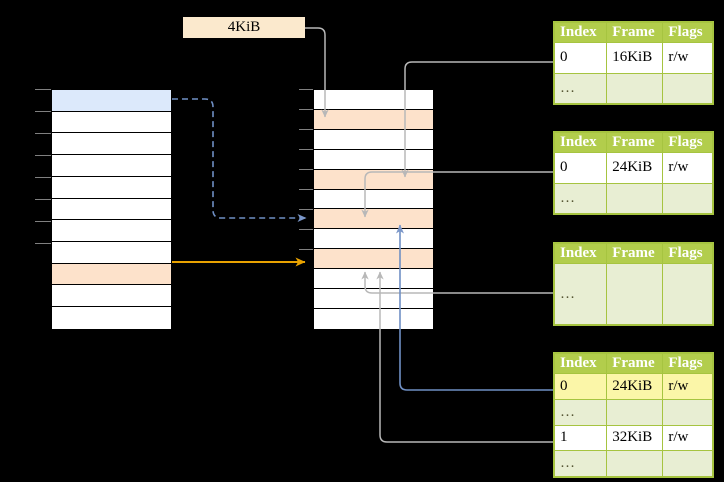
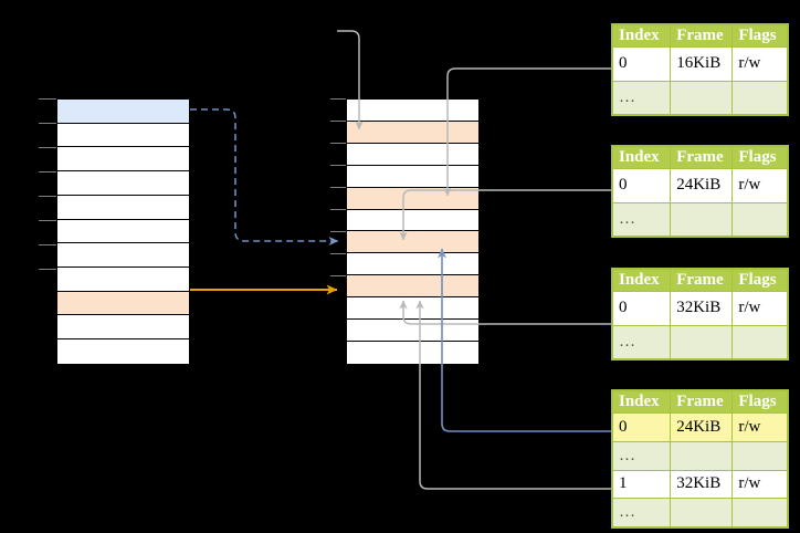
- 4KiB
  Index	Frame	Flags
  0	16KiB	r/w
  …
  Index	Frame	Flags
  0	24KiB	r/w
  …
  Index	Frame	Flags
+ 0	32KiB	r/w
  …
  Index	Frame	Flags
  0	24KiB	r/w
  …
  1	32KiB	r/w
  …
